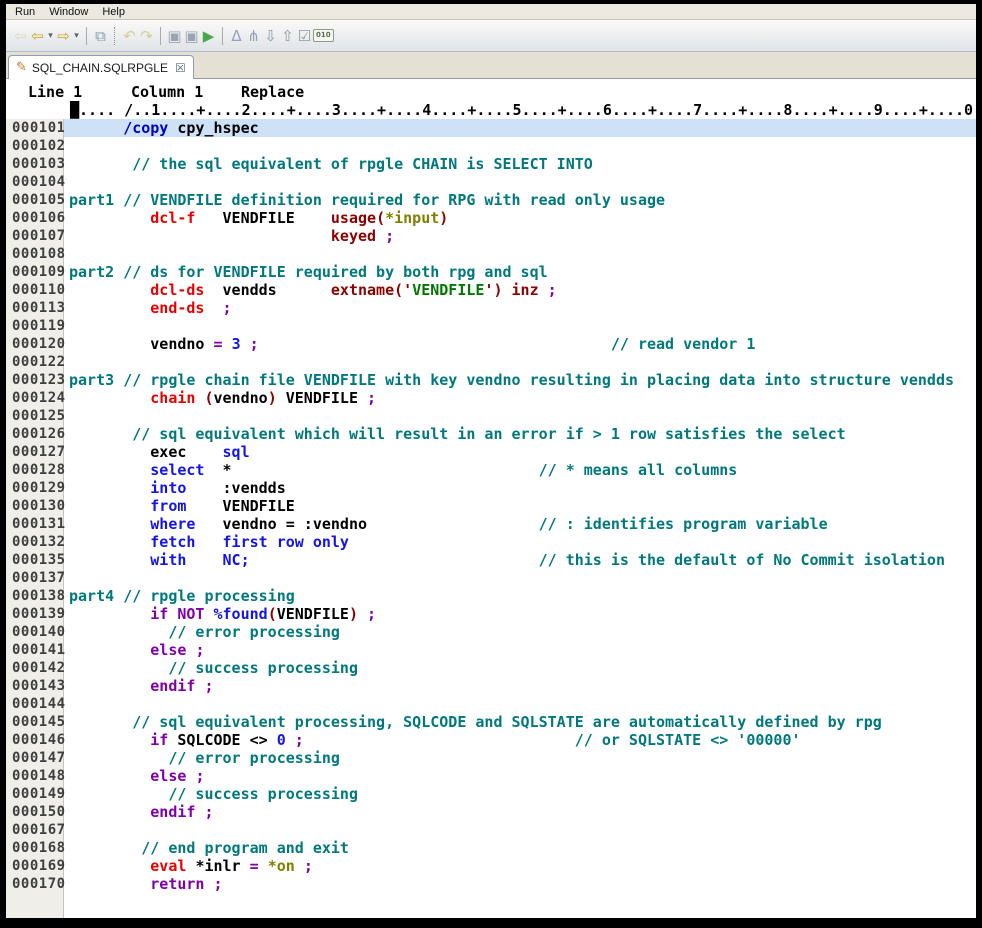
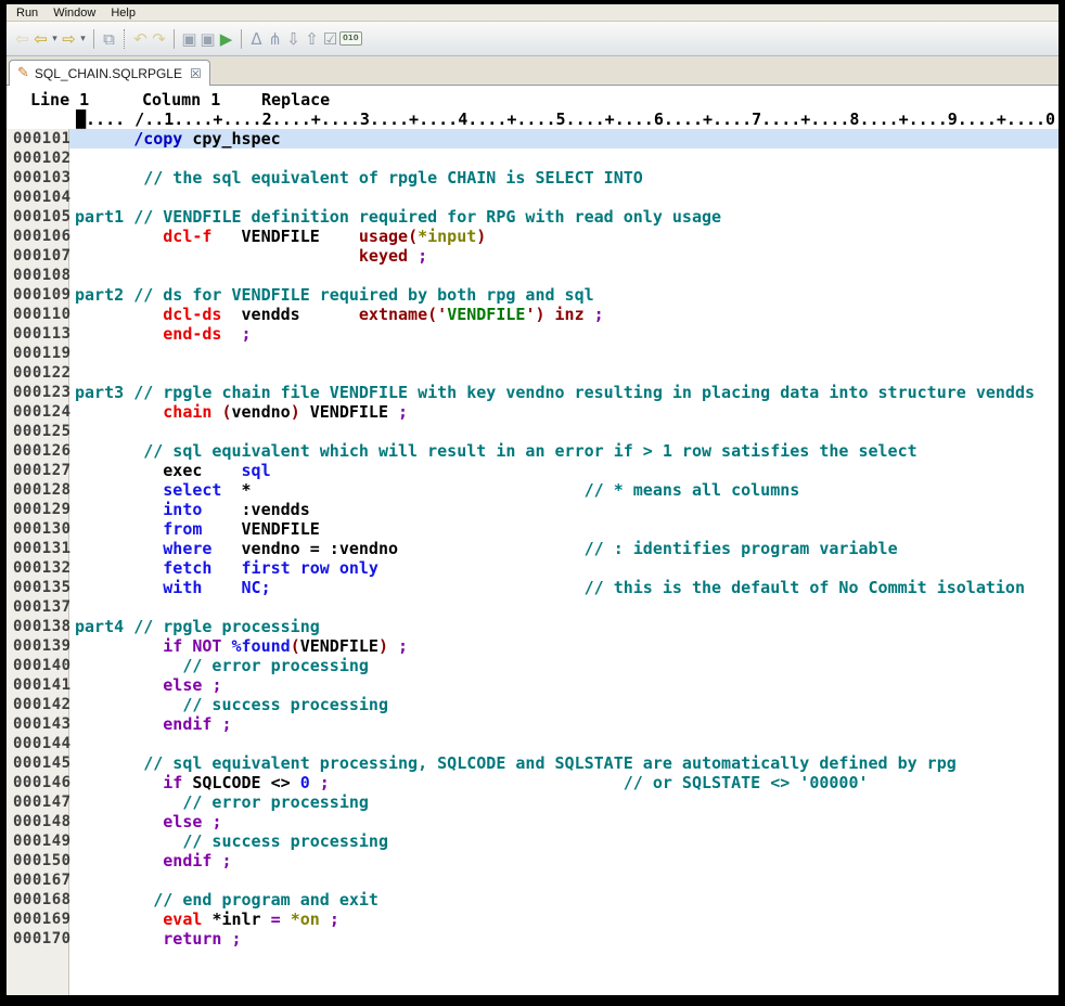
  Run
  Window
  Help
  ⇦
  ⇦
  ▾
  ⇨
  ▾
  ⧉
  ↶
  ↷
  ▣
  ▣
  ▶
  Δ
  ⋔
  ⇩
  ⇧
  ☑
  010
  ✎
  SQL_CHAIN.SQLRPGLE
  ☒
  Line 1
  Column 1
  Replace
  █.... /..1....+....2....+....3....+....4....+....5....+....6....+....7....+....8....+....9....+....0
  000101
  /copy cpy_hspec
  000102
  000103
  // the sql equivalent of rpgle CHAIN is SELECT INTO
  000104
  000105
  part1 // VENDFILE definition required for RPG with read only usage
  000106
  dcl-f VENDFILE usage(*input)
  000107
  keyed ;
  000108
  000109
  part2 // ds for VENDFILE required by both rpg and sql
  000110
  dcl-ds vendds extname('VENDFILE') inz ;
  000113
  end-ds ;
  000119
- 000120
- vendno = 3 ; // read vendor 1
  000122
  000123
  part3 // rpgle chain file VENDFILE with key vendno resulting in placing data into structure vendds
  000124
  chain (vendno) VENDFILE ;
  000125
  000126
  // sql equivalent which will result in an error if > 1 row satisfies the select
  000127
  exec sql
  000128
  select * // * means all columns
  000129
  into :vendds
  000130
  from VENDFILE
  000131
  where vendno = :vendno // : identifies program variable
  000132
  fetch first row only
  000135
  with NC; // this is the default of No Commit isolation
  000137
  000138
  part4 // rpgle processing
  000139
  if NOT %found(VENDFILE) ;
  000140
  // error processing
  000141
  else ;
  000142
  // success processing
  000143
  endif ;
  000144
  000145
  // sql equivalent processing, SQLCODE and SQLSTATE are automatically defined by rpg
  000146
  if SQLCODE <> 0 ; // or SQLSTATE <> '00000'
  000147
  // error processing
  000148
  else ;
  000149
  // success processing
  000150
  endif ;
  000167
  000168
  // end program and exit
  000169
  eval *inlr = *on ;
  000170
  return ;
